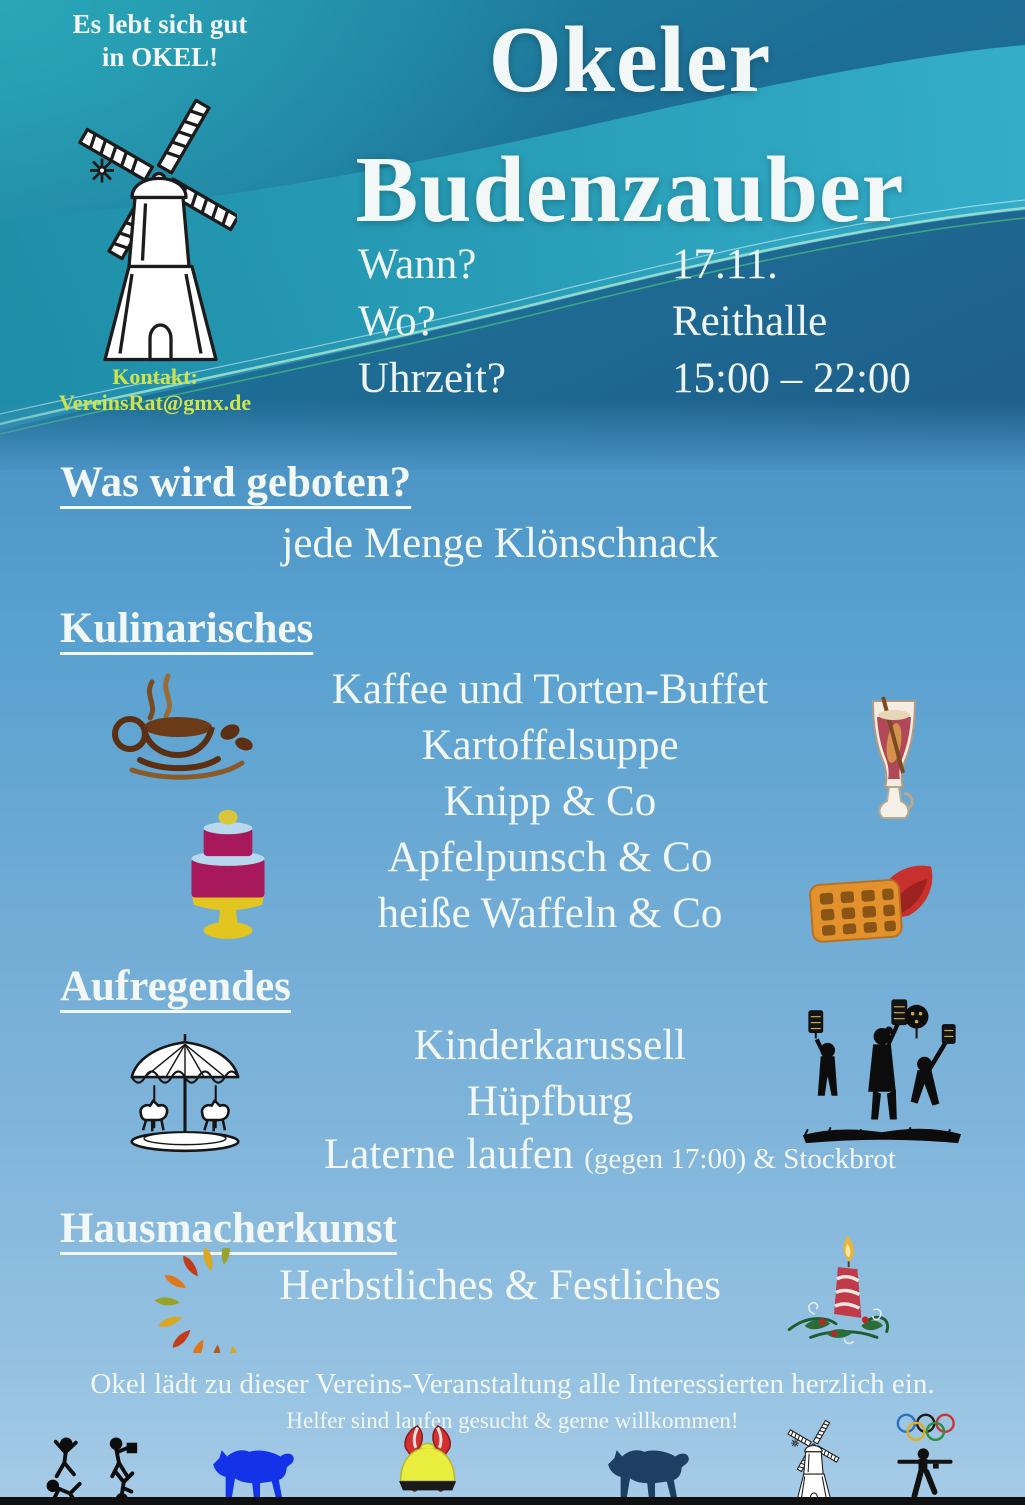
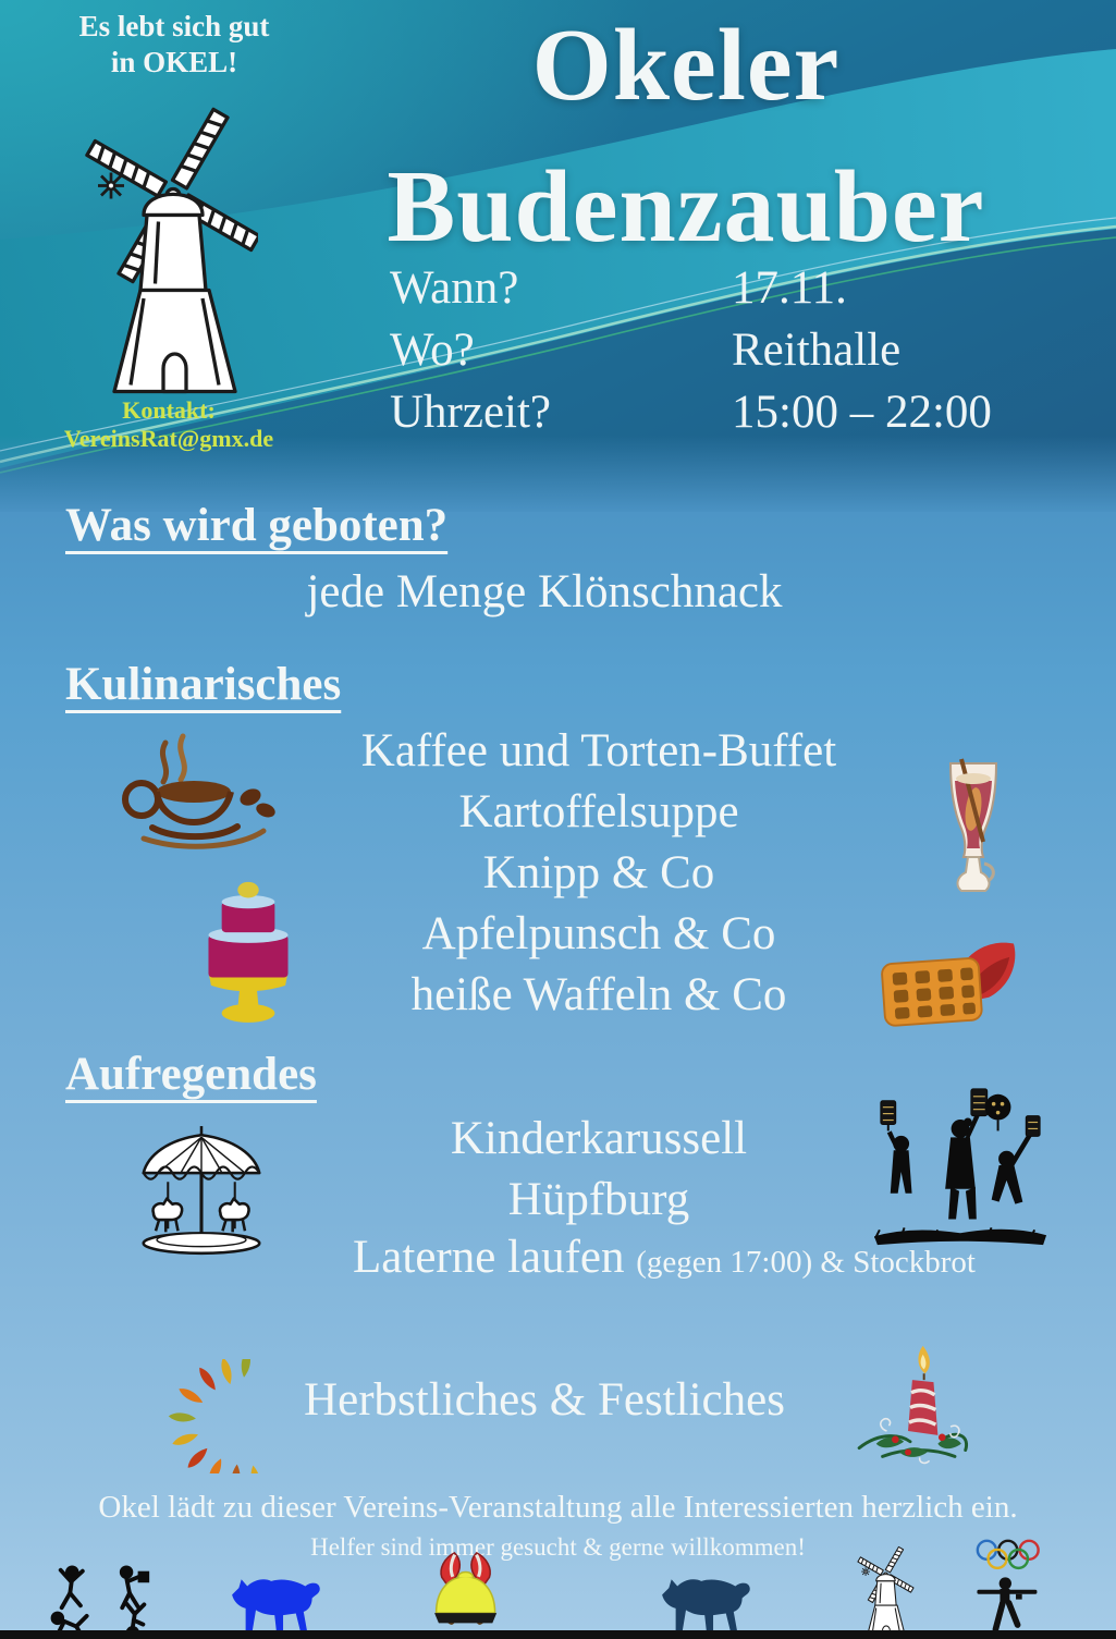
  Es lebt sich gut
  in OKEL!
  Kontakt:
  VereinsRat@gmx.de
  Okeler
  Budenzauber
  Wann?
  17.11.
  Wo?
  Reithalle
  Uhrzeit?
  15:00 – 22:00
  Was wird geboten?
  jede Menge Klönschnack
  Kulinarisches
  Kaffee und Torten-Buffet
  Kartoffelsuppe
  Knipp & Co
  Apfelpunsch & Co
  heiße Waffeln & Co
  Aufregendes
  Kinderkarussell
  Hüpfburg
  Laterne laufen (gegen 17:00) & Stockbrot
- Hausmacherkunst
  Herbstliches & Festliches
  Okel lädt zu dieser Vereins-Veranstaltung alle Interessierten herzlich ein.
- Helfer sind laufen gesucht & gerne willkommen!
+ Helfer sind immer gesucht & gerne willkommen!
